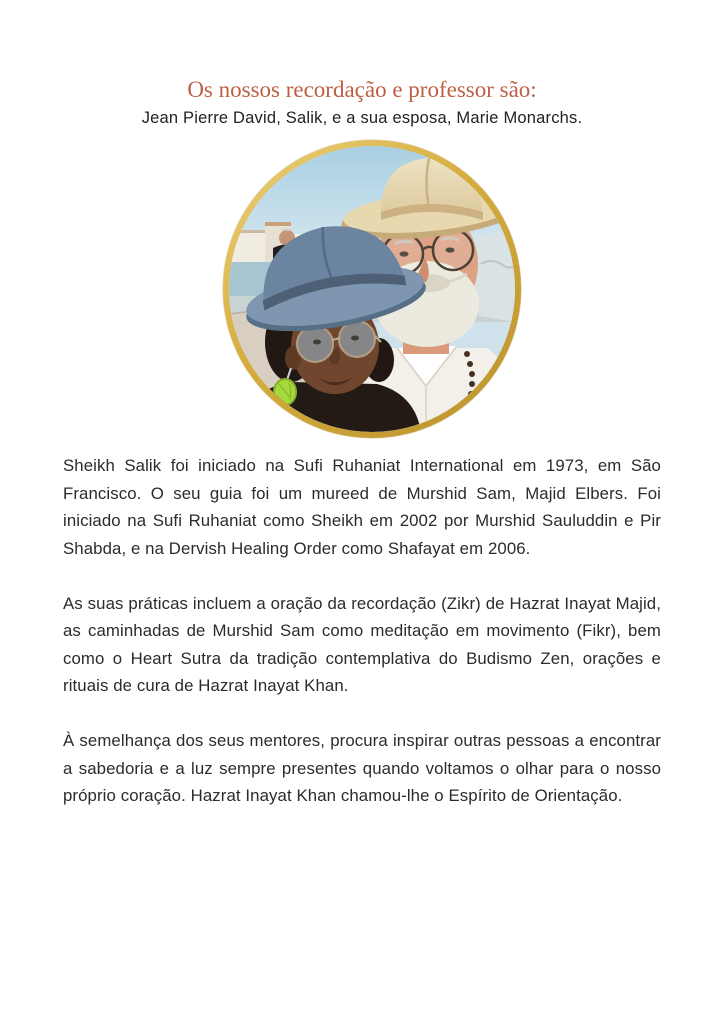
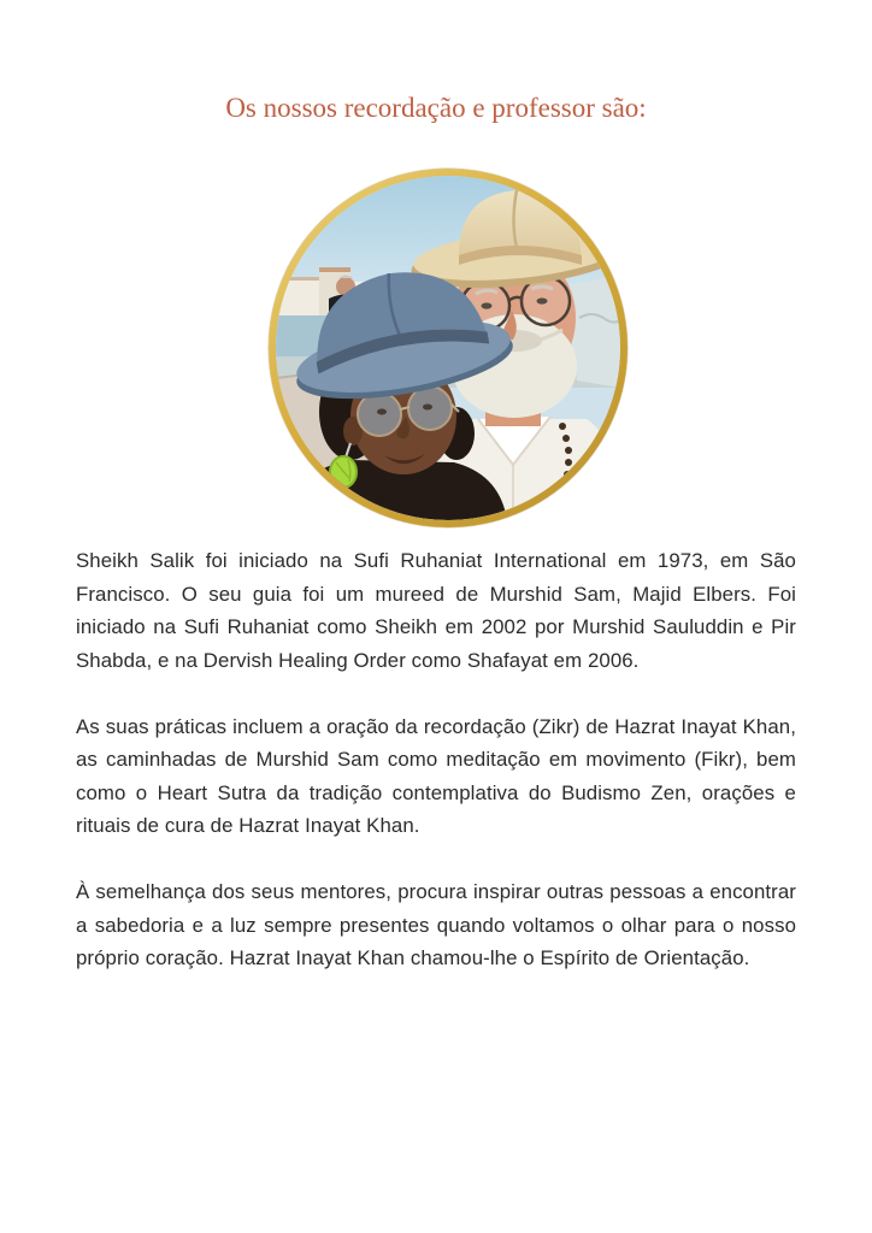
  Os nossos recordação e professor são:
- Jean Pierre David, Salik, e a sua esposa, Marie Monarchs.
  Sheikh Salik foi iniciado na Sufi Ruhaniat International em 1973, em São Francisco. O seu guia foi um mureed de Murshid Sam, Majid Elbers. Foi iniciado na Sufi Ruhaniat como Sheikh em 2002 por Murshid Sauluddin e Pir Shabda, e na Dervish Healing Order como Shafayat em 2006.
- As suas práticas incluem a oração da recordação (Zikr) de Hazrat Inayat Majid, as caminhadas de Murshid Sam como meditação em movimento (Fikr), bem como o Heart Sutra da tradição contemplativa do Budismo Zen, orações e rituais de cura de Hazrat Inayat Khan.
+ As suas práticas incluem a oração da recordação (Zikr) de Hazrat Inayat Khan, as caminhadas de Murshid Sam como meditação em movimento (Fikr), bem como o Heart Sutra da tradição contemplativa do Budismo Zen, orações e rituais de cura de Hazrat Inayat Khan.
  À semelhança dos seus mentores, procura inspirar outras pessoas a encontrar a sabedoria e a luz sempre presentes quando voltamos o olhar para o nosso próprio coração. Hazrat Inayat Khan chamou-lhe o Espírito de Orientação.
